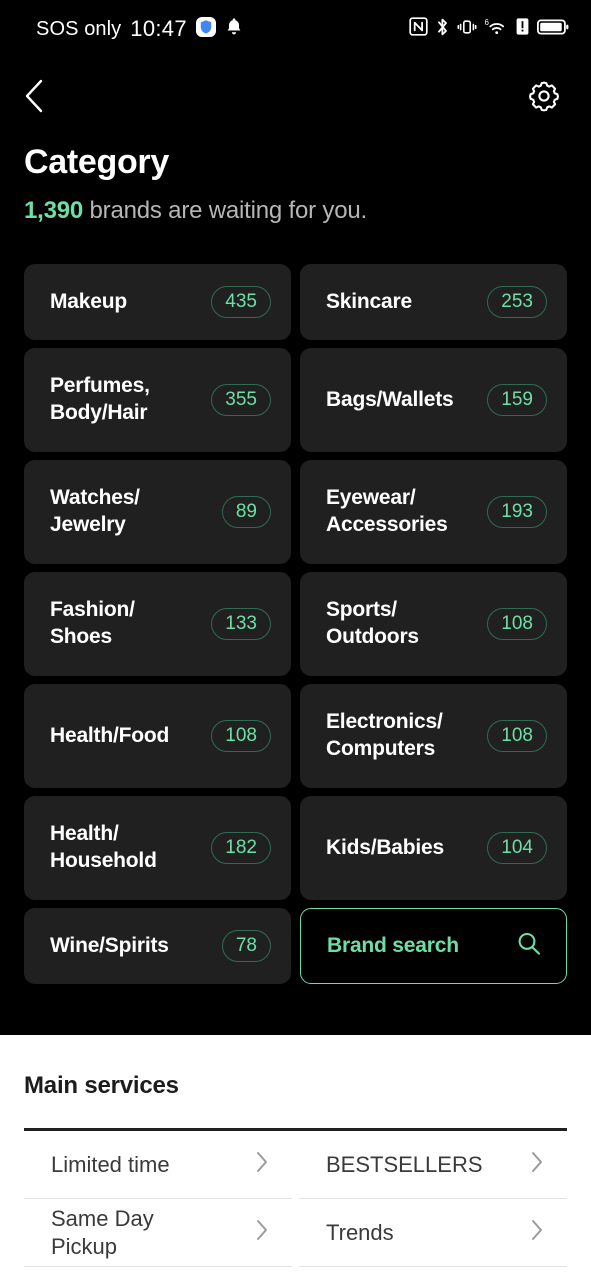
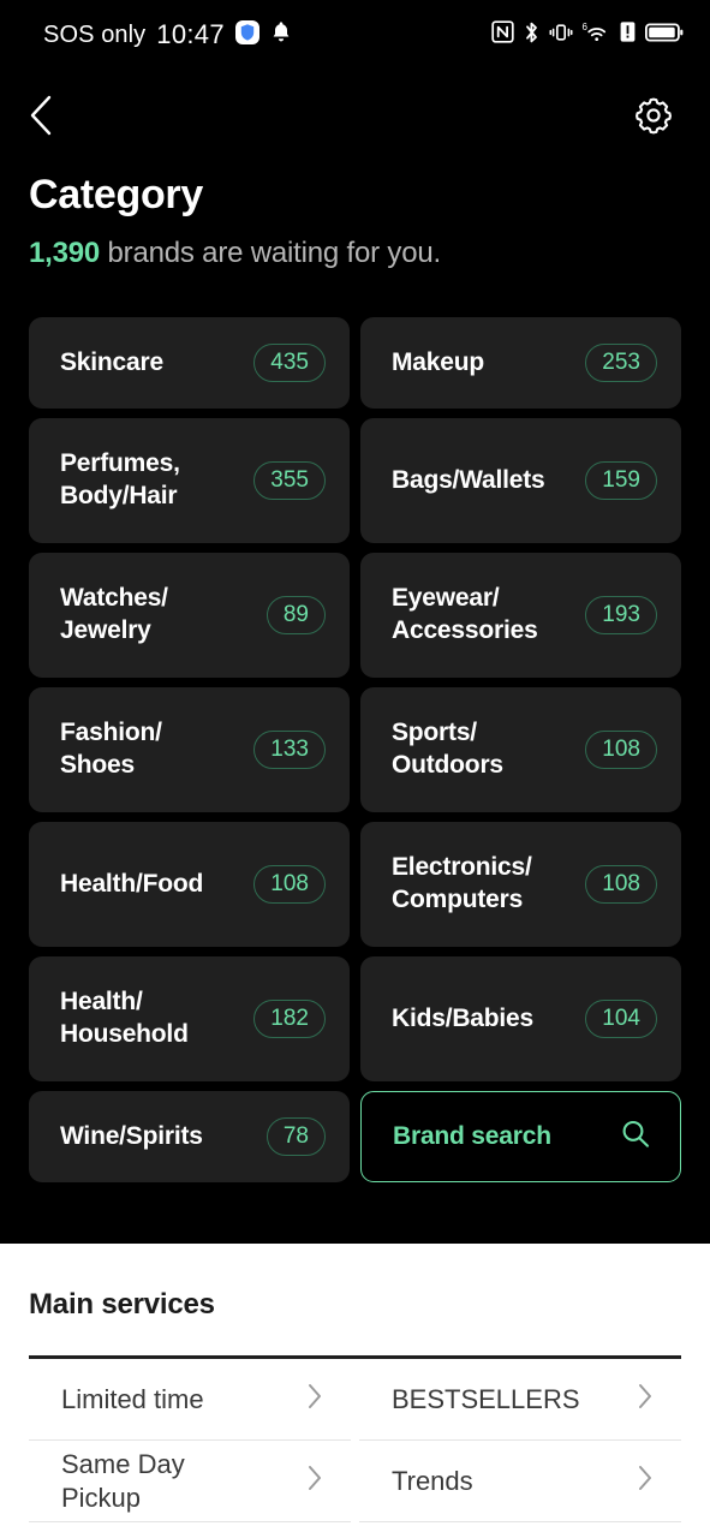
  SOS only
  10:47
  6
  Category
  1,390 brands are waiting for you.
- Makeup
+ Skincare
  435
- Skincare
+ Makeup
  253
  Perfumes,
  Body/Hair
  355
  Bags/Wallets
  159
  Watches/
  Jewelry
  89
  Eyewear/
  Accessories
  193
  Fashion/
  Shoes
  133
  Sports/
  Outdoors
  108
  Health/Food
  108
  Electronics/
  Computers
  108
  Health/
  Household
  182
  Kids/Babies
  104
  Wine/Spirits
  78
  Brand search
  Main services
  Limited time
  Same Day
  Pickup
  BESTSELLERS
  Trends
